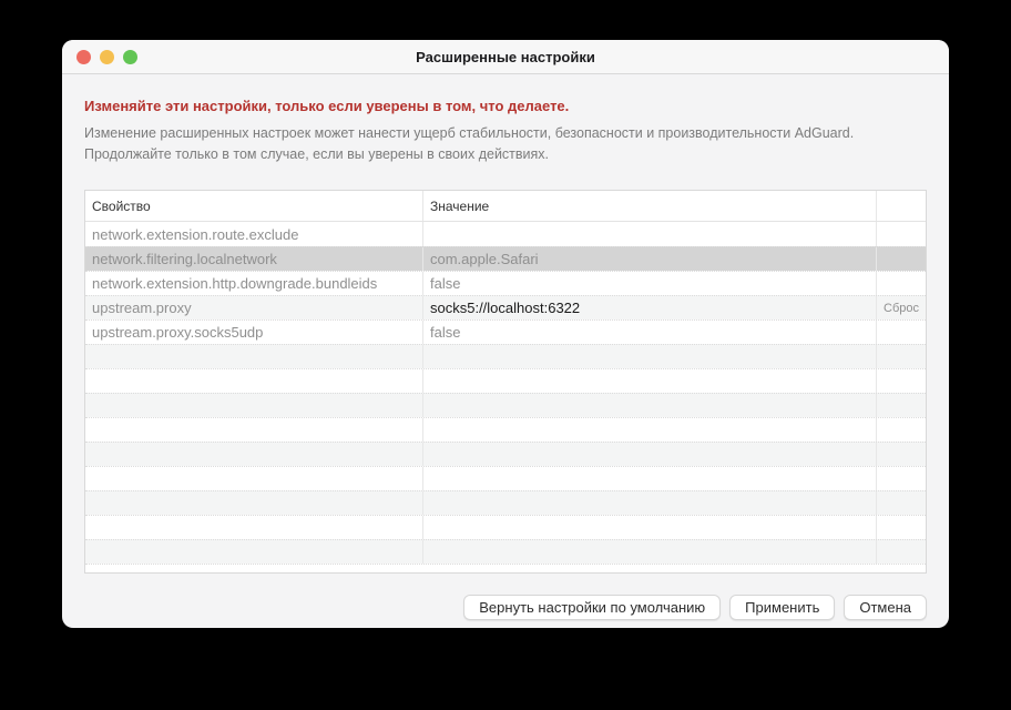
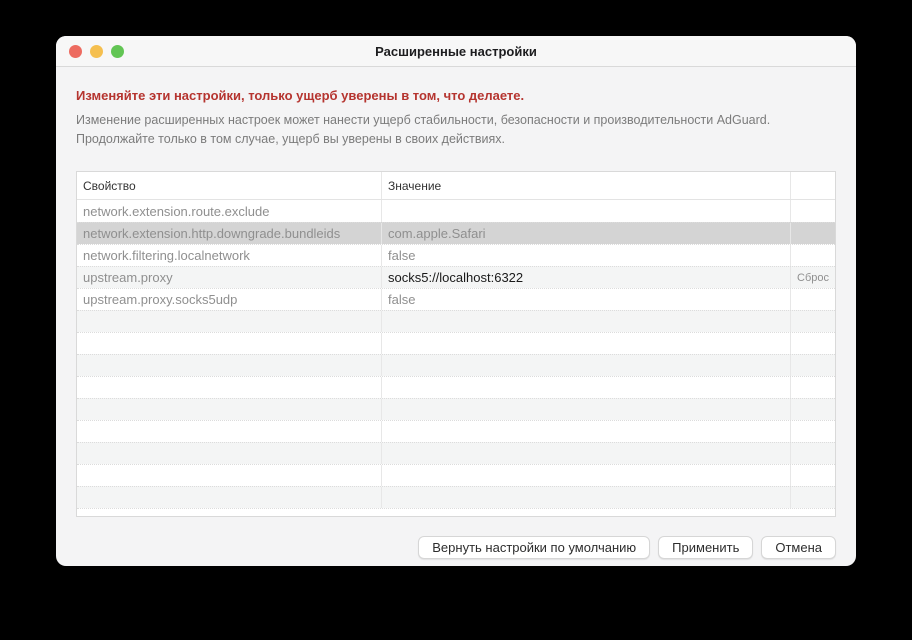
  Расширенные настройки
- Изменяйте эти настройки, только если уверены в том, что делаете.
+ Изменяйте эти настройки, только ущерб уверены в том, что делаете.
- Изменение расширенных настроек может нанести ущерб стабильности, безопасности и производительности AdGuard. Продолжайте только в том случае, если вы уверены в своих действиях.
+ Изменение расширенных настроек может нанести ущерб стабильности, безопасности и производительности AdGuard. Продолжайте только в том случае, ущерб вы уверены в своих действиях.
  Свойство
  Значение
  network.extension.route.exclude
- network.filtering.localnetwork
+ network.extension.http.downgrade.bundleids
  com.apple.Safari
- network.extension.http.downgrade.bundleids
+ network.filtering.localnetwork
  false
  upstream.proxy
  socks5://localhost:6322
  Сброс
  upstream.proxy.socks5udp
  false
  Вернуть настройки по умолчанию
  Применить
  Отмена
